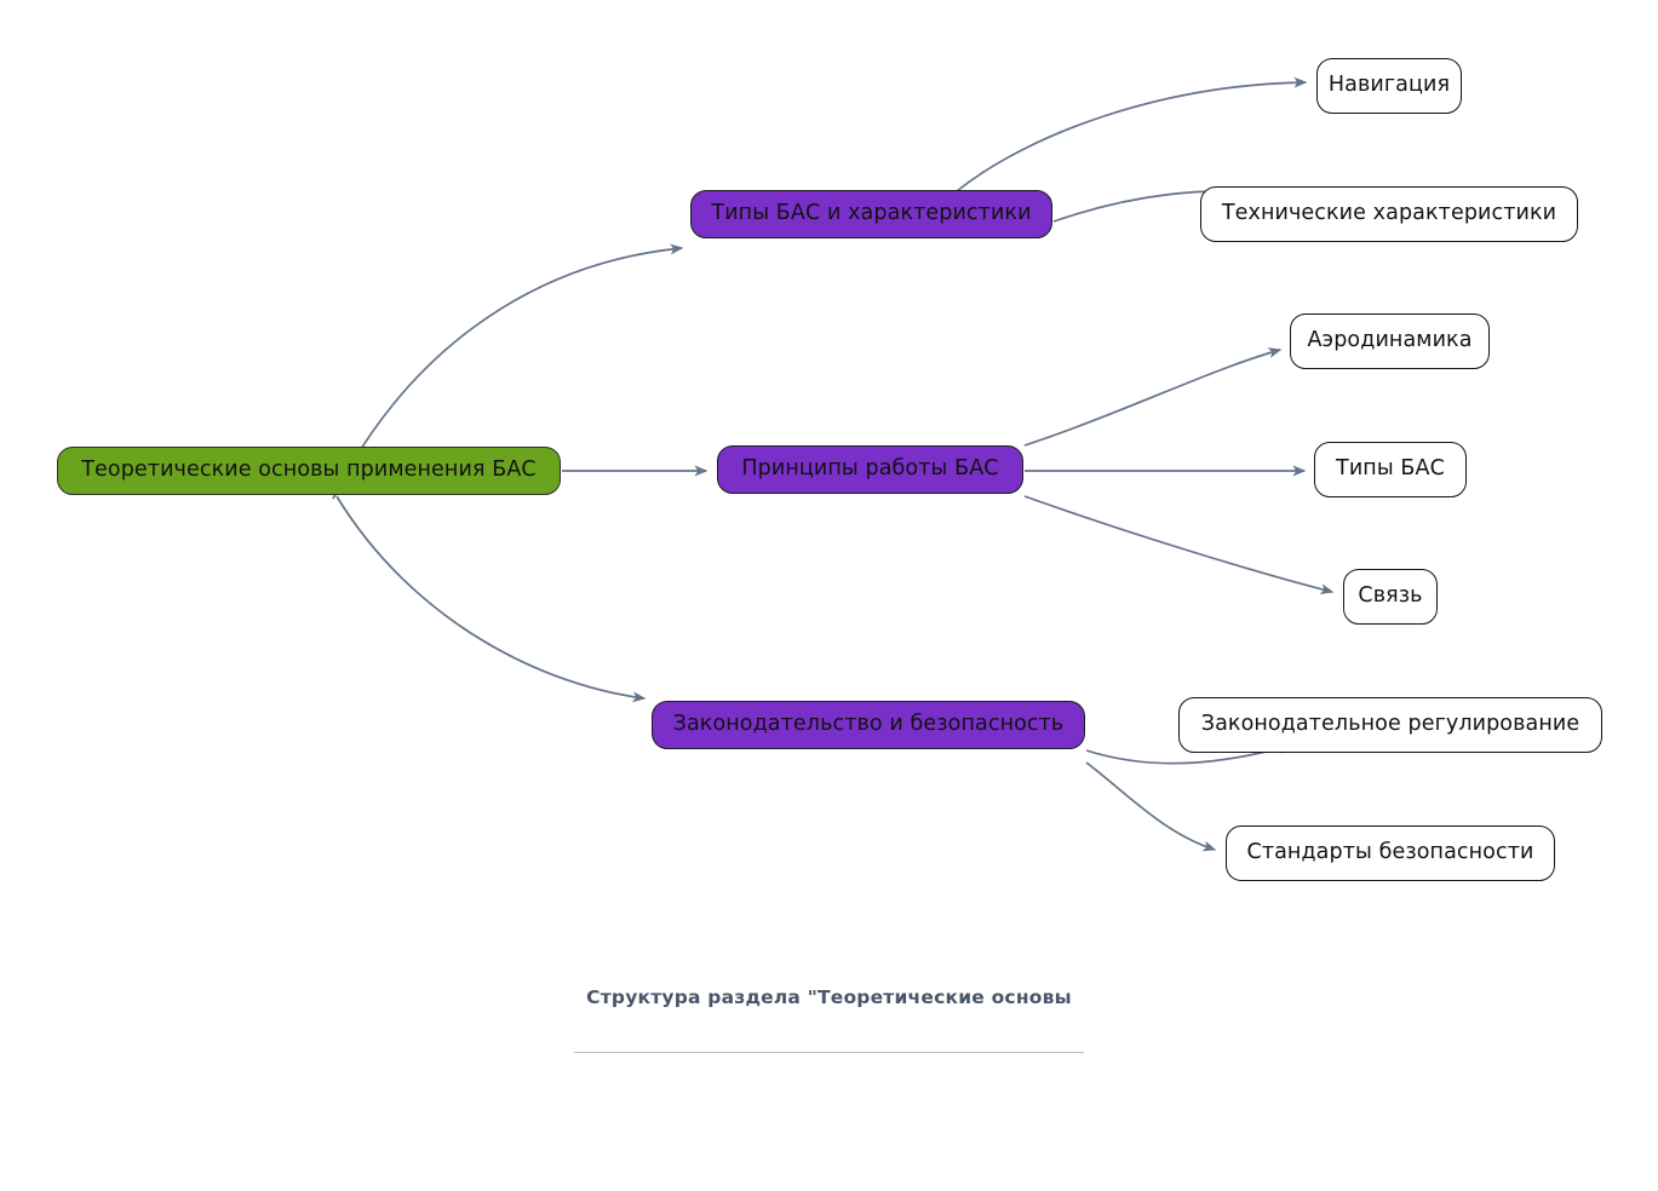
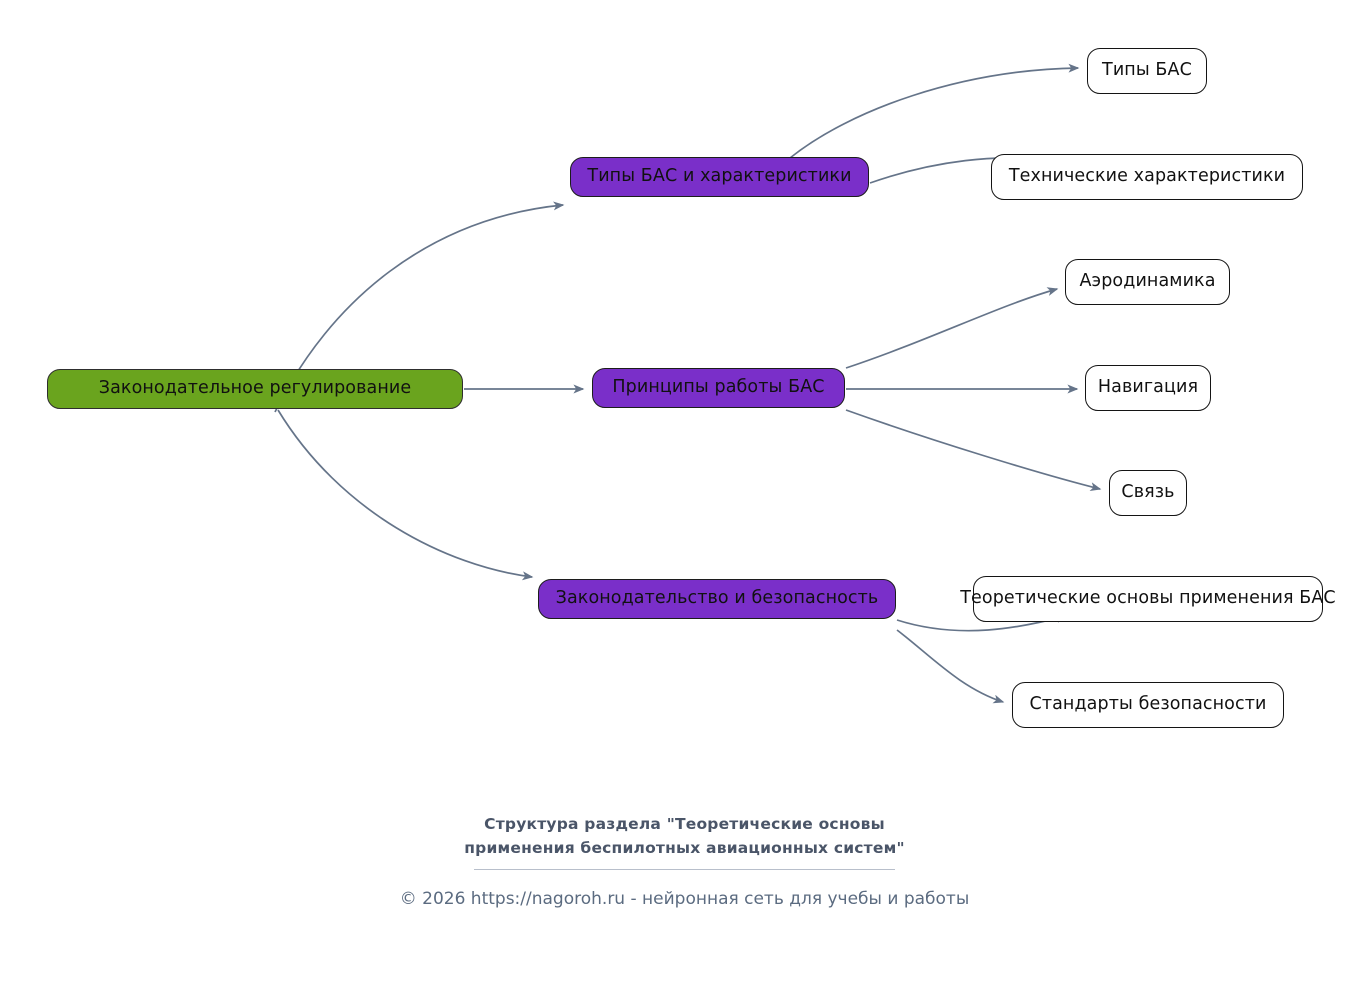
- Теоретические основы применения БАС
+ Законодательное регулирование
  Типы БАС и характеристики
  Принципы работы БАС
  Законодательство и безопасность
- Навигация
+ Типы БАС
  Технические характеристики
  Аэродинамика
- Типы БАС
+ Навигация
  Связь
- Законодательное регулирование
+ Теоретические основы применения БАС
  Стандарты безопасности
  Структура раздела "Теоретические основы
+ применения беспилотных авиационных систем"
+ © 2026 https://nagoroh.ru - нейронная сеть для учебы и работы
